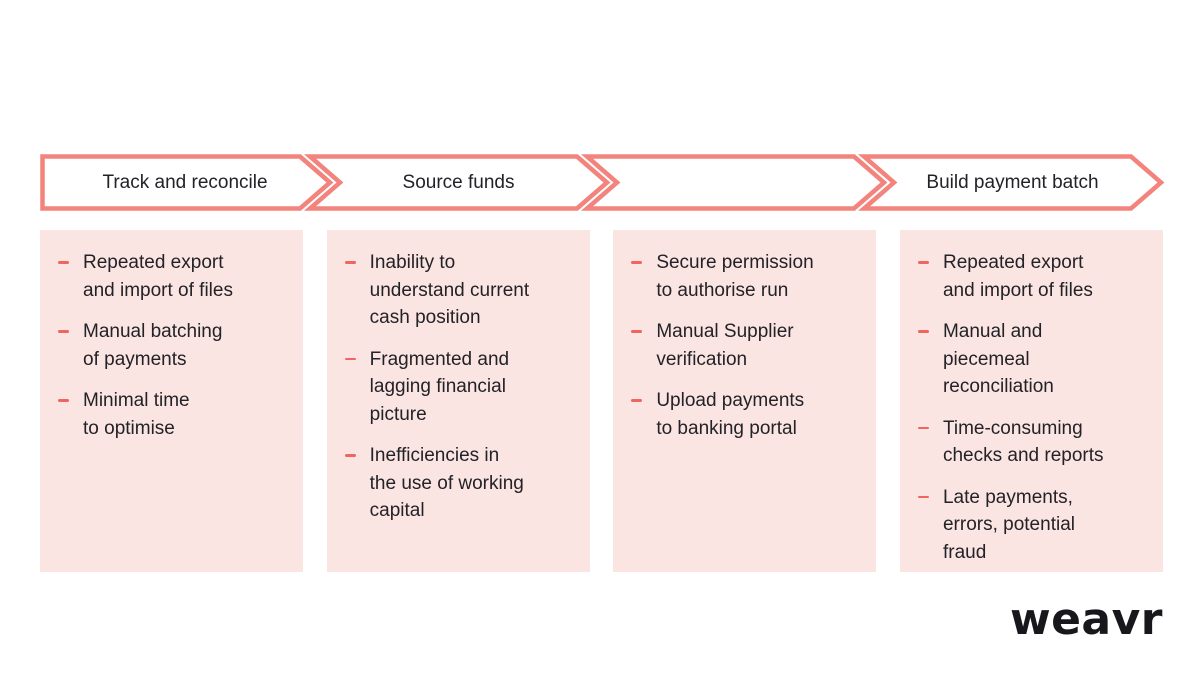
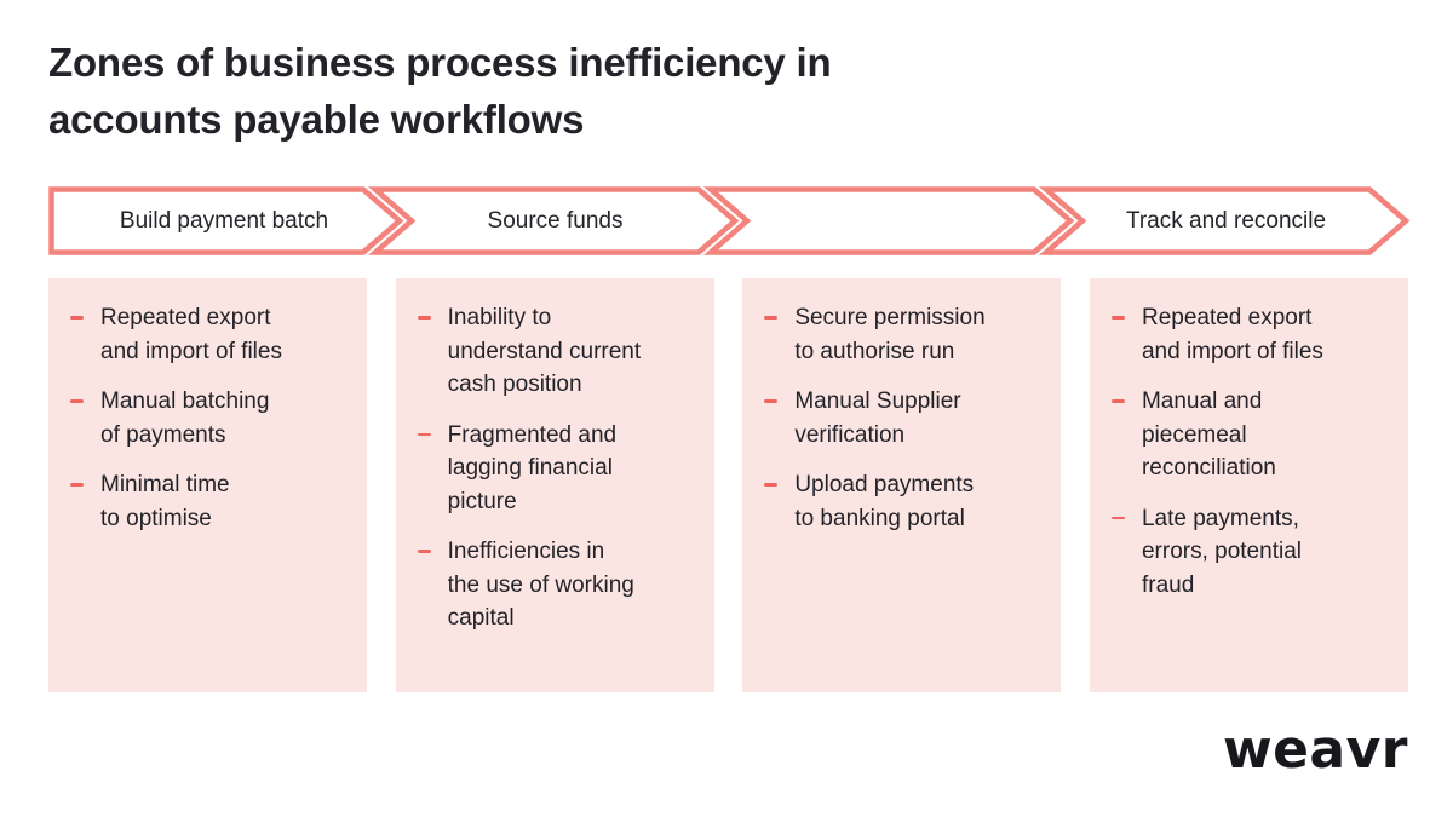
+ Zones of business process inefficiency in
+ accounts payable workflows
- Track and reconcile
+ Build payment batch
  Source funds
- Build payment batch
+ Track and reconcile
  Repeated export
  and import of files
  Manual batching
  of payments
  Minimal time
  to optimise
  Inability to
  understand current
  cash position
  Fragmented and
  lagging financial
  picture
  Inefficiencies in
  the use of working
  capital
  Secure permission
  to authorise run
  Manual Supplier
  verification
  Upload payments
  to banking portal
  Repeated export
  and import of files
  Manual and
  piecemeal
  reconciliation
- Time-consuming
- checks and reports
  Late payments,
  errors, potential
  fraud
  weavr
